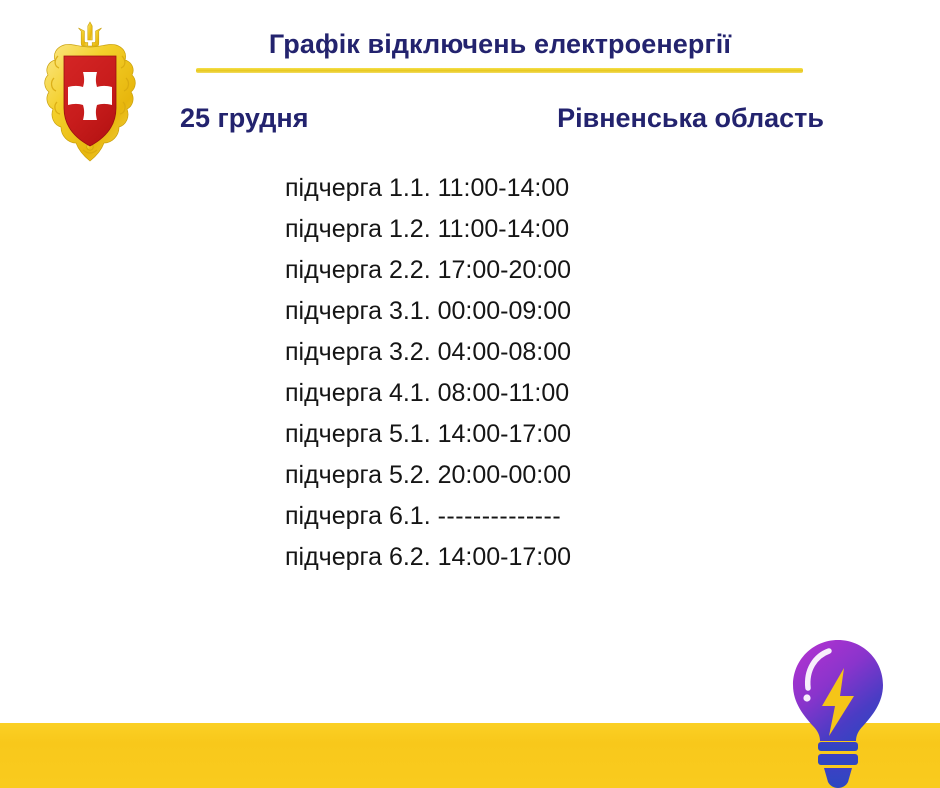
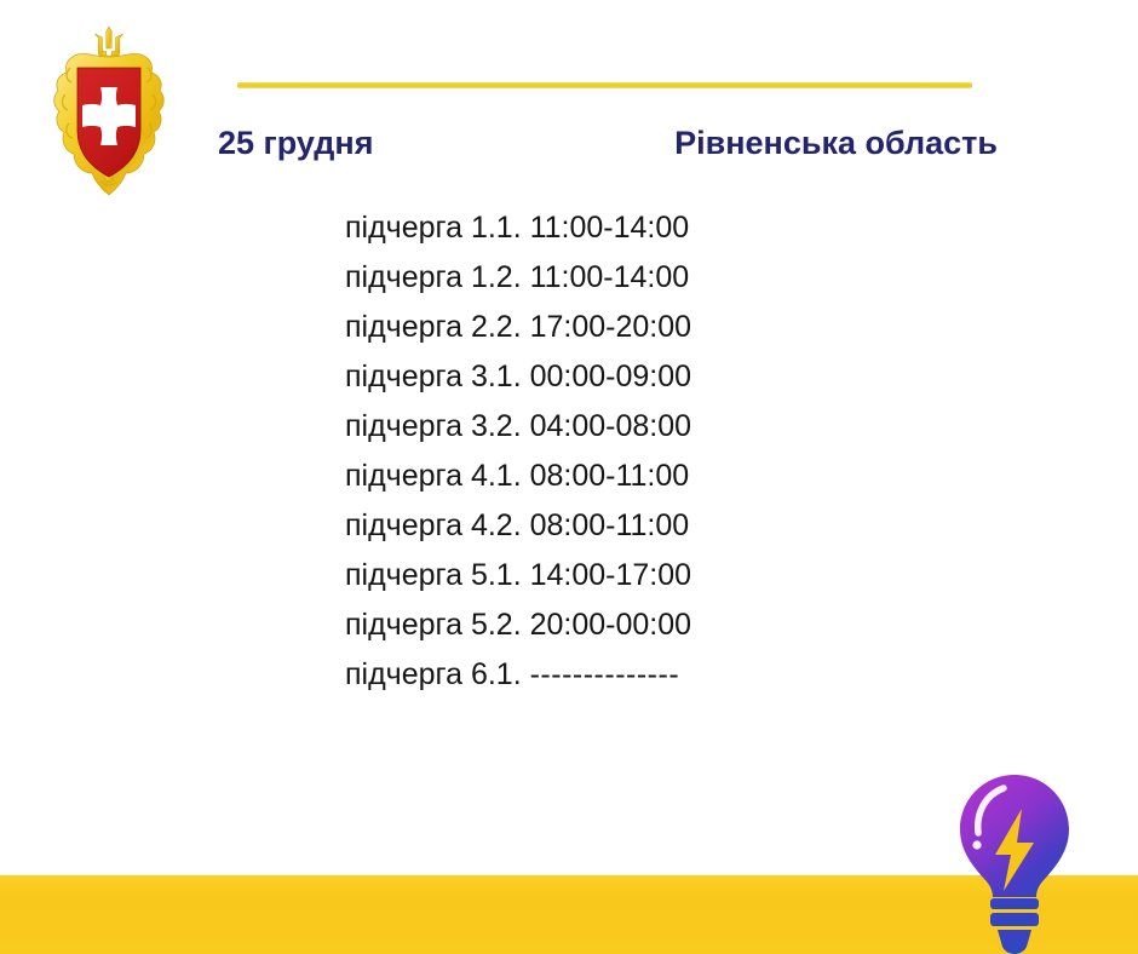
- Графік відключень електроенергії
  25 грудня
  Рівненська область
  підчерга 1.1. 11:00-14:00
  підчерга 1.2. 11:00-14:00
  підчерга 2.2. 17:00-20:00
  підчерга 3.1. 00:00-09:00
  підчерга 3.2. 04:00-08:00
  підчерга 4.1. 08:00-11:00
+ підчерга 4.2. 08:00-11:00
  підчерга 5.1. 14:00-17:00
  підчерга 5.2. 20:00-00:00
  підчерга 6.1. --------------
- підчерга 6.2. 14:00-17:00
